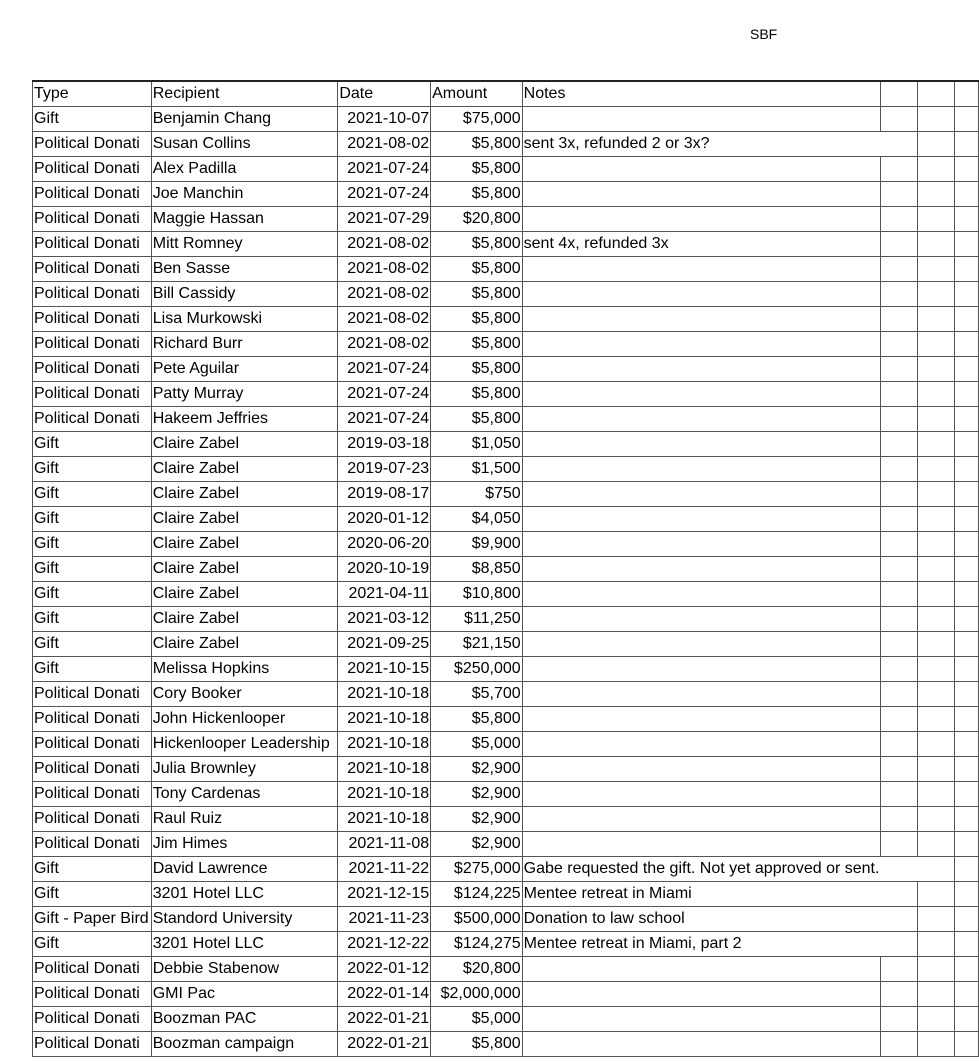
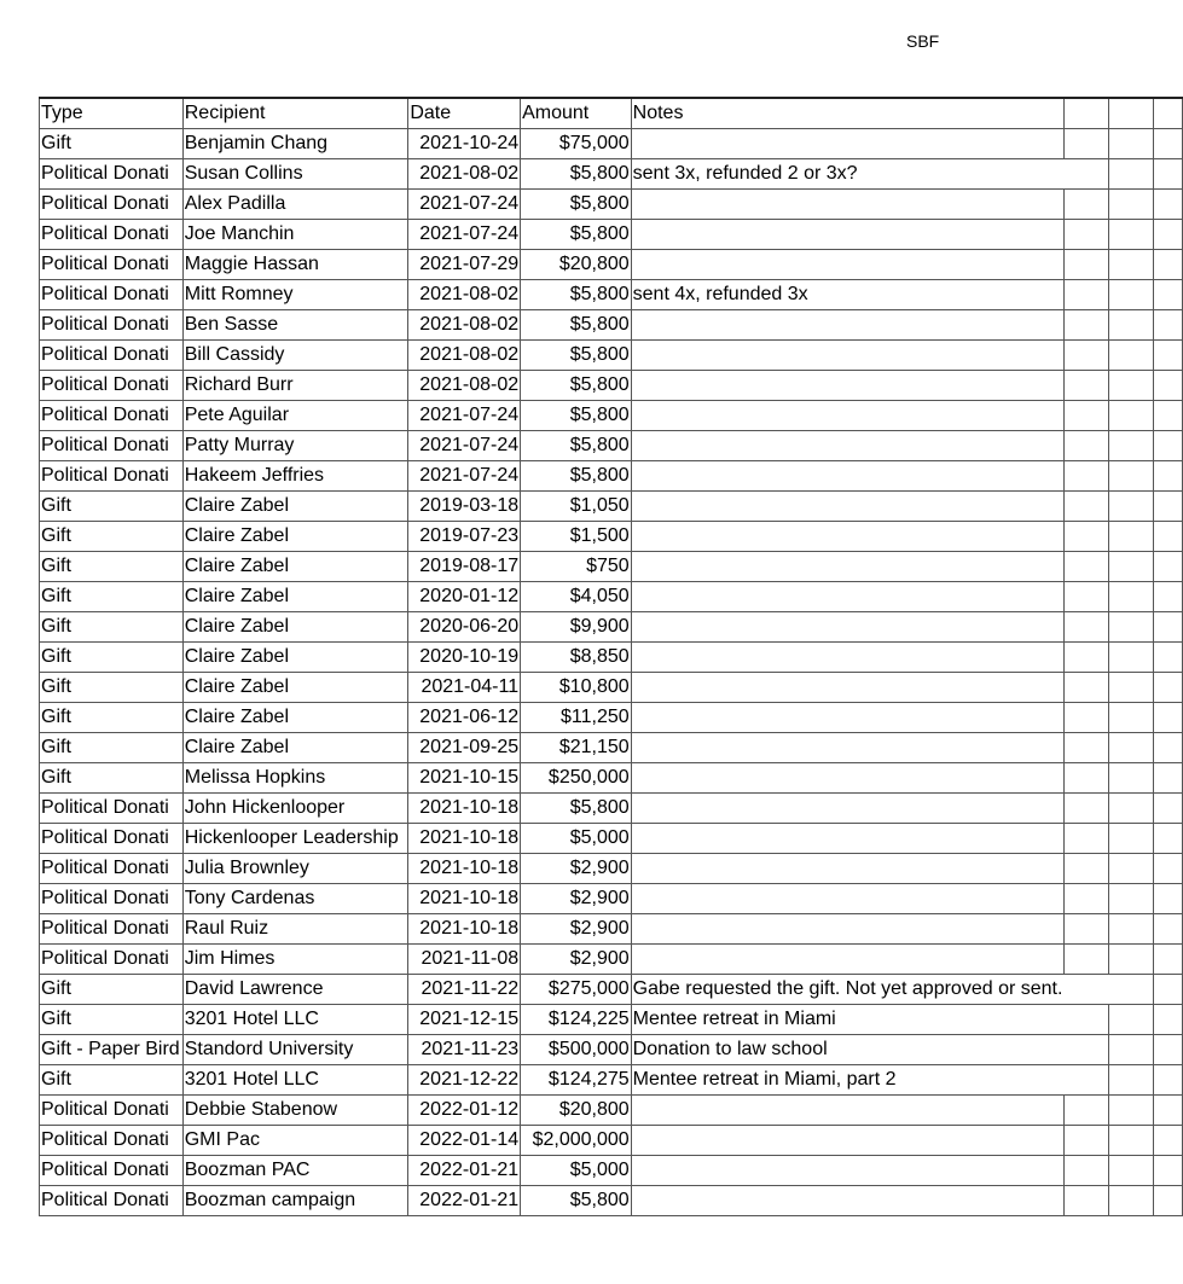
  SBF
  Type	Recipient	Date	Amount	Notes
- Gift	Benjamin Chang	2021-10-07	$75,000
+ Gift	Benjamin Chang	2021-10-24	$75,000
  Political Donati	Susan Collins	2021-08-02	$5,800	sent 3x, refunded 2 or 3x?
  Political Donati	Alex Padilla	2021-07-24	$5,800
  Political Donati	Joe Manchin	2021-07-24	$5,800
  Political Donati	Maggie Hassan	2021-07-29	$20,800
  Political Donati	Mitt Romney	2021-08-02	$5,800	sent 4x, refunded 3x
  Political Donati	Ben Sasse	2021-08-02	$5,800
  Political Donati	Bill Cassidy	2021-08-02	$5,800
- Political Donati	Lisa Murkowski	2021-08-02	$5,800
  Political Donati	Richard Burr	2021-08-02	$5,800
  Political Donati	Pete Aguilar	2021-07-24	$5,800
  Political Donati	Patty Murray	2021-07-24	$5,800
  Political Donati	Hakeem Jeffries	2021-07-24	$5,800
  Gift	Claire Zabel	2019-03-18	$1,050
  Gift	Claire Zabel	2019-07-23	$1,500
  Gift	Claire Zabel	2019-08-17	$750
  Gift	Claire Zabel	2020-01-12	$4,050
  Gift	Claire Zabel	2020-06-20	$9,900
  Gift	Claire Zabel	2020-10-19	$8,850
  Gift	Claire Zabel	2021-04-11	$10,800
- Gift	Claire Zabel	2021-03-12	$11,250
+ Gift	Claire Zabel	2021-06-12	$11,250
  Gift	Claire Zabel	2021-09-25	$21,150
  Gift	Melissa Hopkins	2021-10-15	$250,000
- Political Donati	Cory Booker	2021-10-18	$5,700
  Political Donati	John Hickenlooper	2021-10-18	$5,800
  Political Donati	Hickenlooper Leadership	2021-10-18	$5,000
  Political Donati	Julia Brownley	2021-10-18	$2,900
  Political Donati	Tony Cardenas	2021-10-18	$2,900
  Political Donati	Raul Ruiz	2021-10-18	$2,900
  Political Donati	Jim Himes	2021-11-08	$2,900
  Gift	David Lawrence	2021-11-22	$275,000	Gabe requested the gift. Not yet approved or sent.
  Gift	3201 Hotel LLC	2021-12-15	$124,225	Mentee retreat in Miami
  Gift - Paper Bird	Standord University	2021-11-23	$500,000	Donation to law school
  Gift	3201 Hotel LLC	2021-12-22	$124,275	Mentee retreat in Miami, part 2
  Political Donati	Debbie Stabenow	2022-01-12	$20,800
  Political Donati	GMI Pac	2022-01-14	$2,000,000
  Political Donati	Boozman PAC	2022-01-21	$5,000
  Political Donati	Boozman campaign	2022-01-21	$5,800
